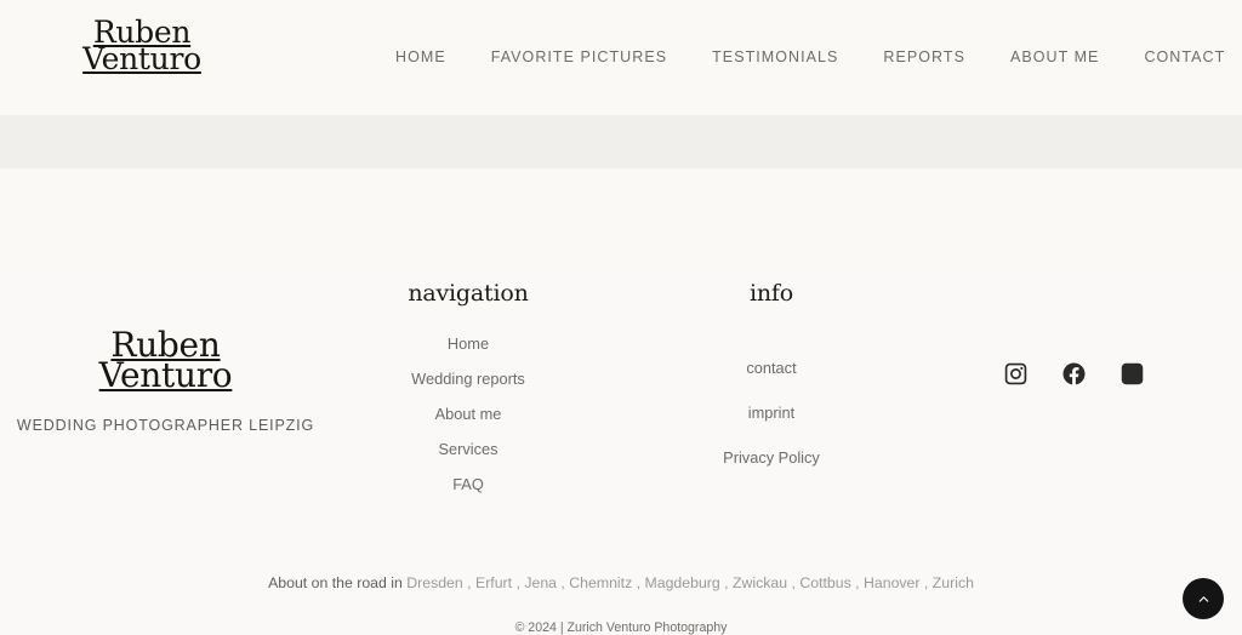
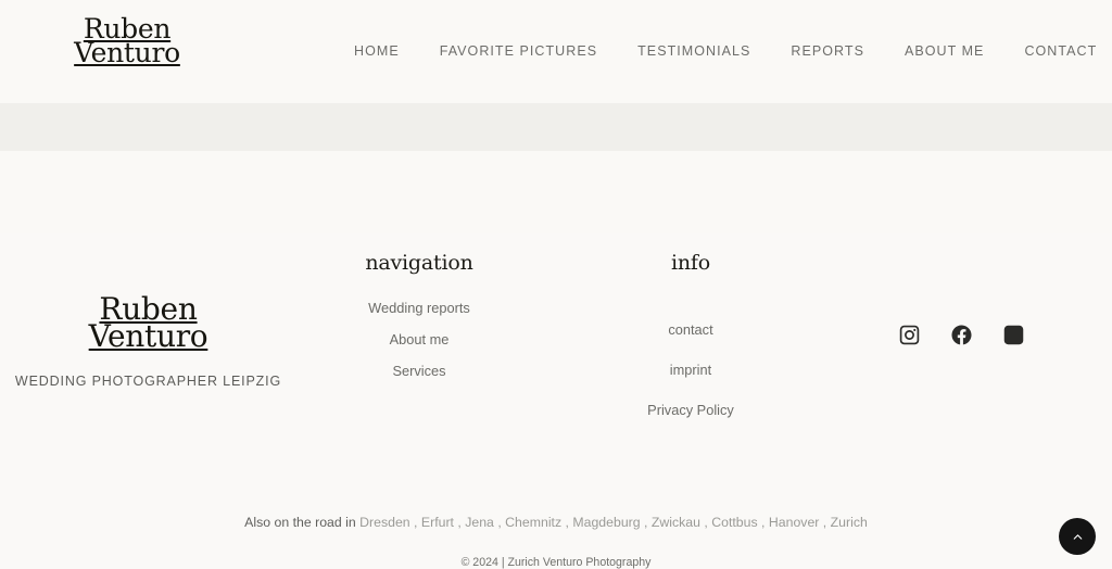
  Ruben
  Venturo
  HOME
  FAVORITE PICTURES
  TESTIMONIALS
  REPORTS
  ABOUT ME
  CONTACT
  Ruben
  Venturo
  WEDDING PHOTOGRAPHER LEIPZIG
  navigation
- Home
  Wedding reports
  About me
  Services
- FAQ
  info
  contact
  imprint
  Privacy Policy
- About on the road in Dresden , Erfurt , Jena , Chemnitz , Magdeburg , Zwickau , Cottbus , Hanover , Zurich
+ Also on the road in Dresden , Erfurt , Jena , Chemnitz , Magdeburg , Zwickau , Cottbus , Hanover , Zurich
  © 2024 | Zurich Venturo Photography
